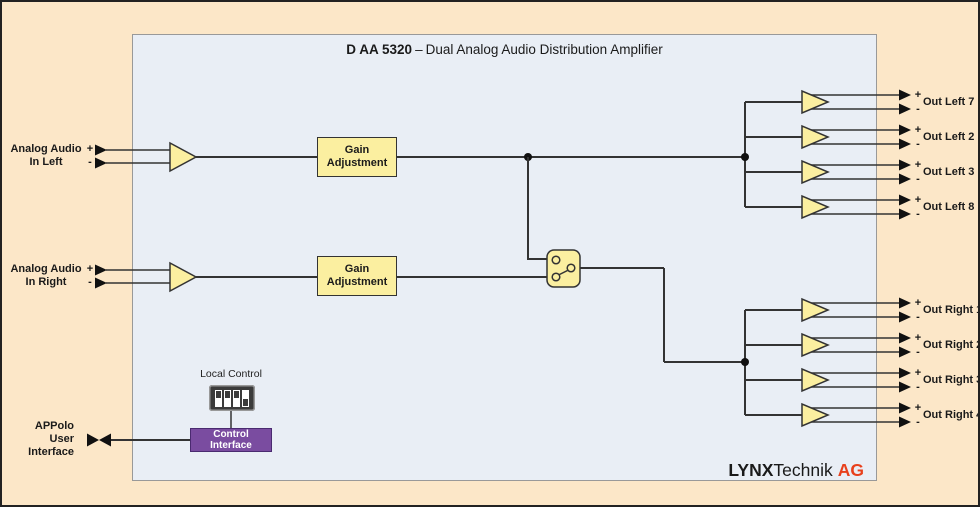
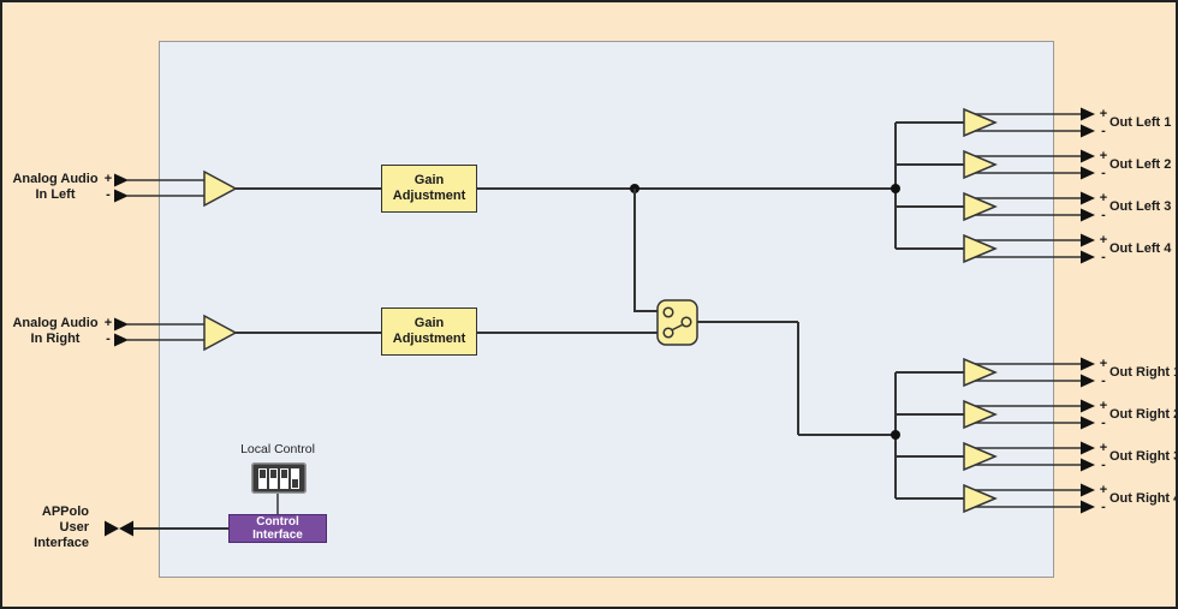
- D AA 5320 – Dual Analog Audio Distribution Amplifier
  Analog Audio
  In Left
  +
  -
  Analog Audio
  In Right
  +
  -
  Gain
  Adjustment
  Gain
  Adjustment
  +
  -
- Out Left 7
+ Out Left 1
  +
  -
  Out Left 2
  +
  -
  Out Left 3
  +
  -
- Out Left 8
+ Out Left 4
  +
  -
  Out Right
  +
  -
  Out Right
  +
  -
  Out Right
  +
  -
  Out Right
  Local Control
  APPolo
  User
  Interface
  Control
  Interface
- LYNXTechnik AG
